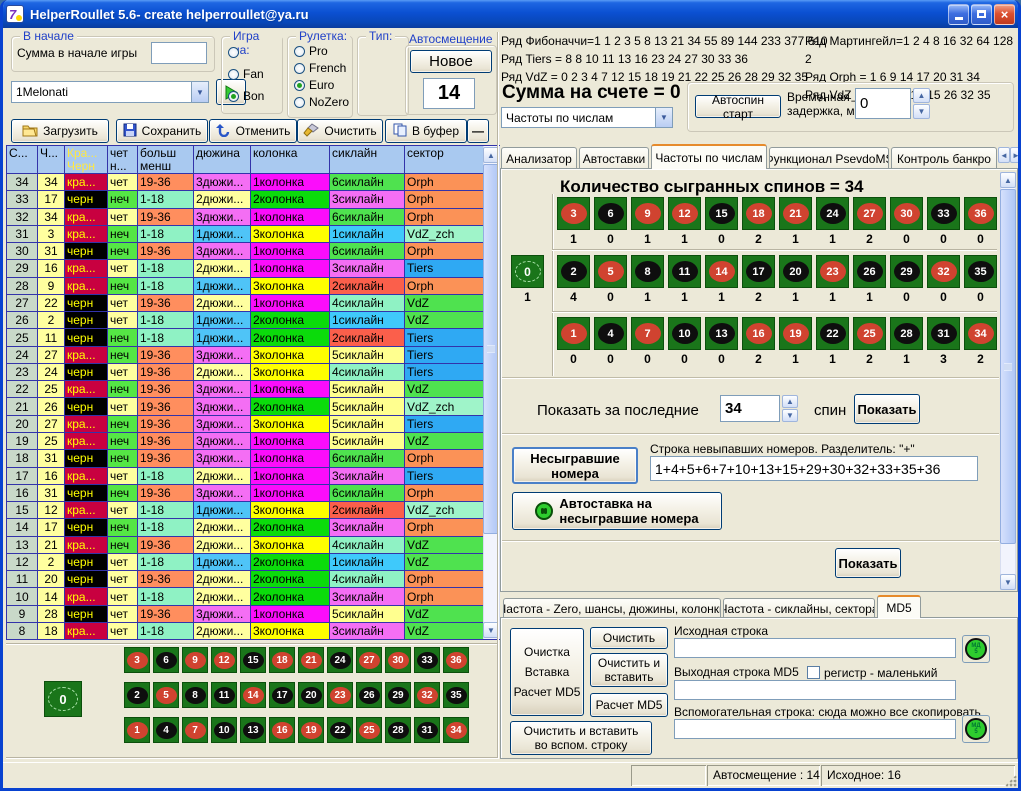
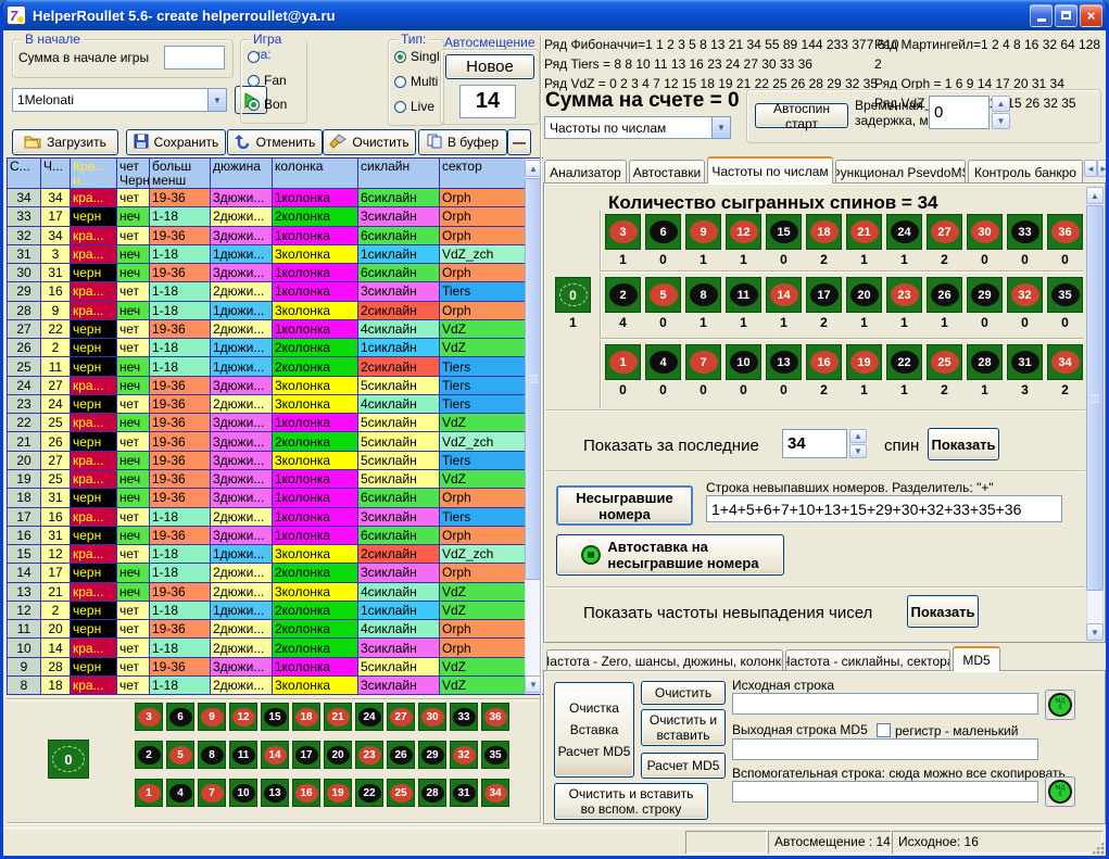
  7
  HelperRoullet 5.6- create helperroullet@ya.ru
  ×
  В начале
  Сумма в начале игры
  1Melonati
  ▼
  Игра а:
  Fan
  Bon
- Рулетка:
- Pro
- French
- Euro
- NoZero
  Тип:
+ Singl
+ Multi
+ Live
  Автосмещение
  Новое
  14
  Загрузить
  Сохранить
  Отменить
  Очистить
  В буфер
  —
  С...
  Ч...
  Кра...
- Черн
+ н...
  чет
- н...
+ Черн
  больш
  менш
  дюжина
  колонка
  сиклайн
  сектор
  34
  34
  кра...
  чет
  19-36
  3дюжи...
  1колонка
  6сиклайн
  Orph
  33
  17
  черн
  неч
  1-18
  2дюжи...
  2колонка
  3сиклайн
  Orph
  32
  34
  кра...
  чет
  19-36
  3дюжи...
  1колонка
  6сиклайн
  Orph
  31
  3
  кра...
  неч
  1-18
  1дюжи...
  3колонка
  1сиклайн
  VdZ_zch
  30
  31
  черн
  неч
  19-36
  3дюжи...
  1колонка
  6сиклайн
  Orph
  29
  16
  кра...
  чет
  1-18
  2дюжи...
  1колонка
  3сиклайн
  Tiers
  28
  9
  кра...
  неч
  1-18
  1дюжи...
  3колонка
  2сиклайн
  Orph
  27
  22
  черн
  чет
  19-36
  2дюжи...
  1колонка
  4сиклайн
  VdZ
  26
  2
  черн
  чет
  1-18
  1дюжи...
  2колонка
  1сиклайн
  VdZ
  25
  11
  черн
  неч
  1-18
  1дюжи...
  2колонка
  2сиклайн
  Tiers
  24
  27
  кра...
  неч
  19-36
  3дюжи...
  3колонка
  5сиклайн
  Tiers
  23
  24
  черн
  чет
  19-36
  2дюжи...
  3колонка
  4сиклайн
  Tiers
  22
  25
  кра...
  неч
  19-36
  3дюжи...
  1колонка
  5сиклайн
  VdZ
  21
  26
  черн
  чет
  19-36
  3дюжи...
  2колонка
  5сиклайн
  VdZ_zch
  20
  27
  кра...
  неч
  19-36
  3дюжи...
  3колонка
  5сиклайн
  Tiers
  19
  25
  кра...
  неч
  19-36
  3дюжи...
  1колонка
  5сиклайн
  VdZ
  18
  31
  черн
  неч
  19-36
  3дюжи...
  1колонка
  6сиклайн
  Orph
  17
  16
  кра...
  чет
  1-18
  2дюжи...
  1колонка
  3сиклайн
  Tiers
  16
  31
  черн
  неч
  19-36
  3дюжи...
  1колонка
  6сиклайн
  Orph
  15
  12
  кра...
  чет
  1-18
  1дюжи...
  3колонка
  2сиклайн
  VdZ_zch
  14
  17
  черн
  неч
  1-18
  2дюжи...
  2колонка
  3сиклайн
  Orph
  13
  21
  кра...
  неч
  19-36
  2дюжи...
  3колонка
  4сиклайн
  VdZ
  12
  2
  черн
  чет
  1-18
  1дюжи...
  2колонка
  1сиклайн
  VdZ
  11
  20
  черн
  чет
  19-36
  2дюжи...
  2колонка
  4сиклайн
  Orph
  10
  14
  кра...
  чет
  1-18
  2дюжи...
  2колонка
  3сиклайн
  Orph
  9
  28
  черн
  чет
  19-36
  3дюжи...
  1колонка
  5сиклайн
  VdZ
  8
  18
  кра...
  чет
  1-18
  2дюжи...
  3колонка
  3сиклайн
  VdZ
  ▲
  ▼
  0
  3
  6
  9
  12
  15
  18
  21
  24
  27
  30
  33
  36
  2
  5
  8
  11
  14
  17
  20
  23
  26
  29
  32
  35
  1
  4
  7
  10
  13
  16
  19
  22
  25
  28
  31
  34
  Ряд Фибоначчи=1 1 2 3 5 8 13 21 34 55 89 144 233 377 610
  Ряд Tiers = 8 8 10 11 13 16 23 24 27 30 33 36
  Ряд VdZ = 0 2 3 4 7 12 15 18 19 21 22 25 26 28 29 32 35
  Ряд Мартингейл=1 2 4 8 16 32 64 128 2
  Ряд Orph = 1 6 9 14 17 20 31 34
  Сумма на счете = 0
  Частоты по числам
  ▼
  Автоспин старт
  Временная
  задержка, м
  0
  ▲
  ▼
  Анализатор
  Автоставки
  Частоты по числам
  Функционал PsevdoM
  Контроль банкро
  ◄
  ►
  Количество сыгранных спинов = 34
  0
  1
  Показать за последние
  34
  ▲
  ▼
  спин
  Показать
  Несыгравшие
  номера
  Строка невыпавших номеров. Разделитель: "+"
  1+4+5+6+7+10+13+15+29+30+32+33+35+36
  Автоставка на
  несыгравшие номера
+ Показать частоты невыпадения чисел
  Показать
  ▲
  ▼
  3
  6
  9
  12
  15
  18
  21
  24
  27
  30
  33
  36
  1
  0
  1
  1
  0
  2
  1
  1
  2
  0
  0
  0
  2
  5
  8
  11
  14
  17
  20
  23
  26
  29
  32
  35
  4
  0
  1
  1
  1
  2
  1
  1
  1
  0
  0
  0
  1
  4
  7
  10
  13
  16
  19
  22
  25
  28
  31
  34
  0
  0
  0
  0
  0
  2
  1
  1
  2
  1
  3
  2
  Частота - Zero, шансы, дюжины, колонк
  Частота - сиклайны, сектор
  MD5
  Очистка
  Вставка
  Расчет MD5
  Очистить
  Очистить и вставить
  Расчет MD5
  Исходная строка
  Выходная строка MD5
  регистр - маленький
  Вспомогательная строка: сюда можно все скопировать
  Очистить и вставить
  во вспом. строку
  Автосмещение : 14
  Исходное: 16
